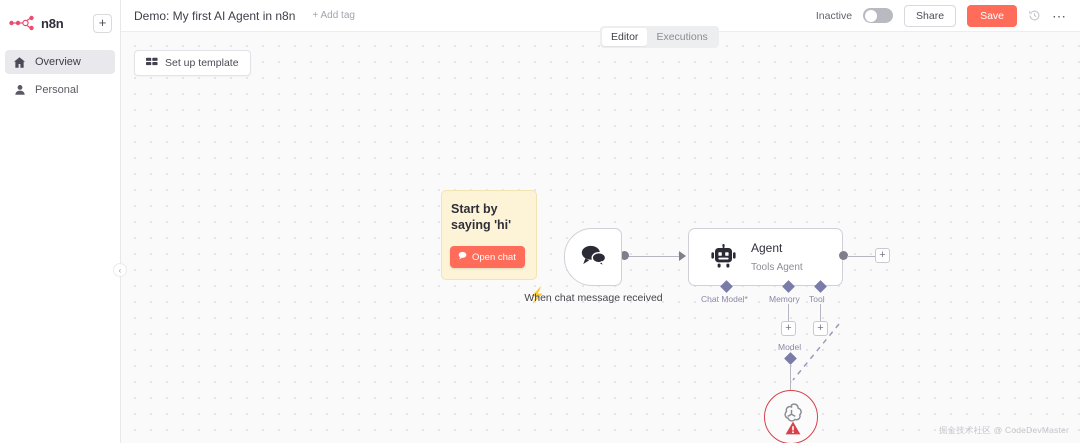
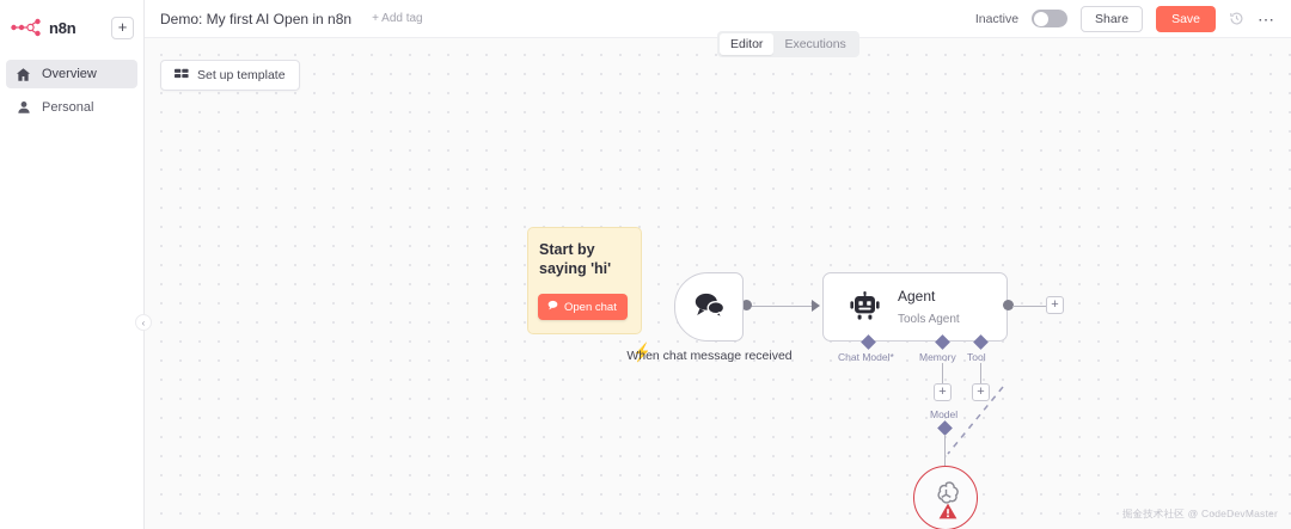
  n8n
  +
  Overview
  Personal
  ‹
- Demo: My first AI Agent in n8n
+ Demo: My first AI Open in n8n
  + Add tag
  Inactive
  Share
  Save
  ⋯
  Editor
  Executions
  Set up template
  Start by saying 'hi'
  Open chat
  ⚡
  When chat message received
  Agent
  Tools Agent
  +
  Chat Model*
  Memory
  +
  Tool
  +
  Model
  掘金技术社区 @ CodeDevMaster
